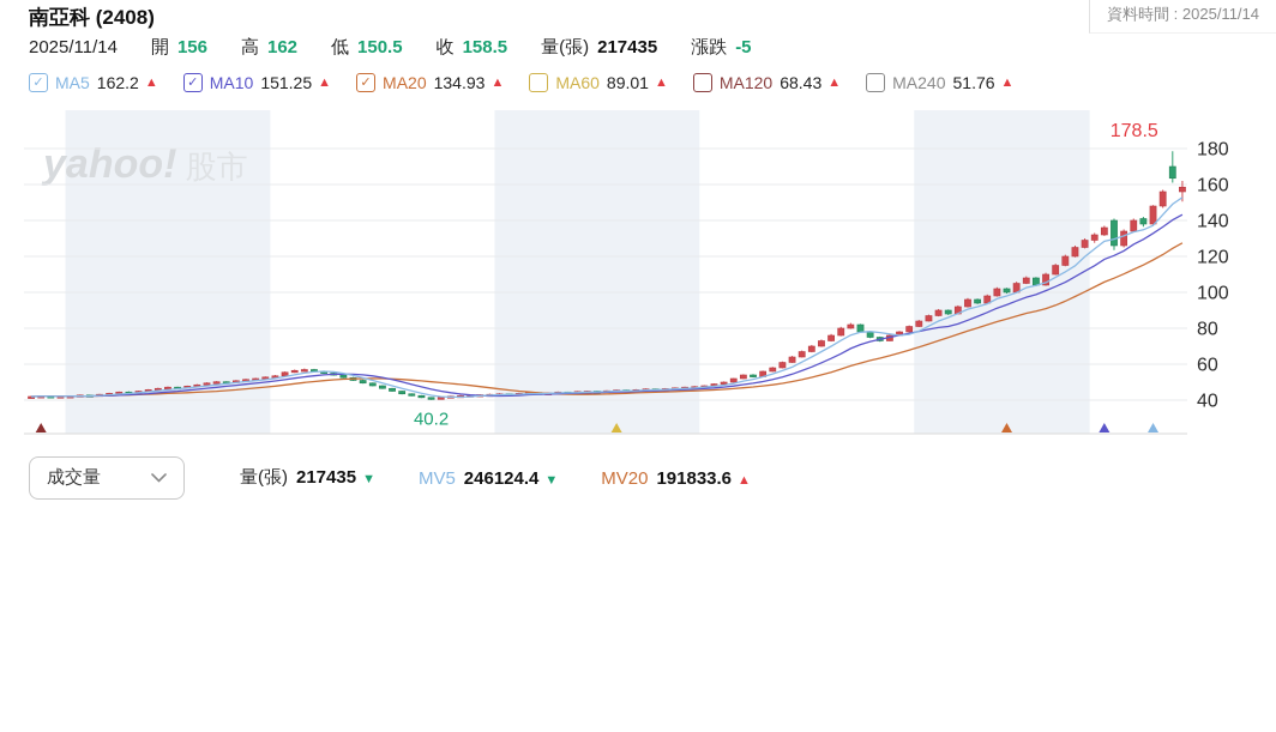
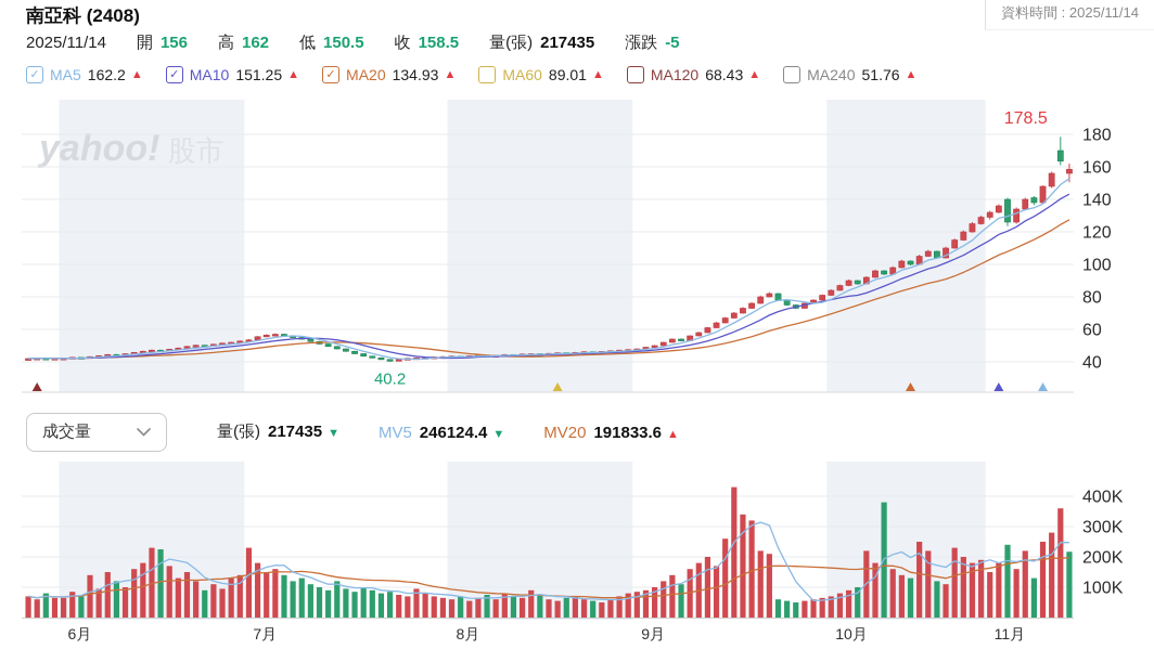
  南亞科 (2408)
  資料時間 : 2025/11/14
  2025/11/14 開 156 高 162 低 150.5 收 158.5 量(張) 217435 漲跌 -5
  ✓
  MA5
  162.2
  ▲
  ✓
  MA10
  151.25
  ▲
  ✓
  MA20
  134.93
  ▲
  MA60
  89.01
  ▲
  MA120
  68.43
  ▲
  MA240
  51.76
  ▲
  yahoo!
  40
  60
  80
  100
  120
  140
  160
  180
  178.5
  40.2
  成交量
  量(張) 217435 ▼
  MV5 246124.4 ▼
  MV20 191833.6 ▲
+ 100K
+ 200K
+ 300K
+ 400K
+ 6月
+ 7月
+ 8月
+ 9月
+ 10月
+ 11月
